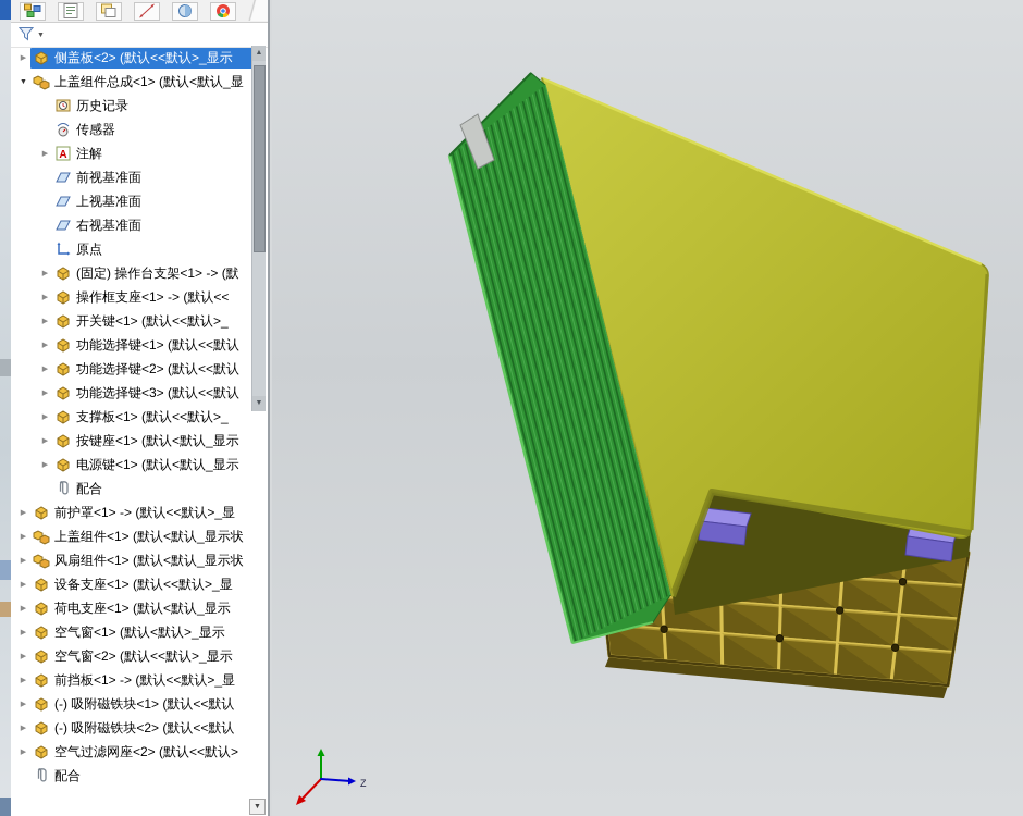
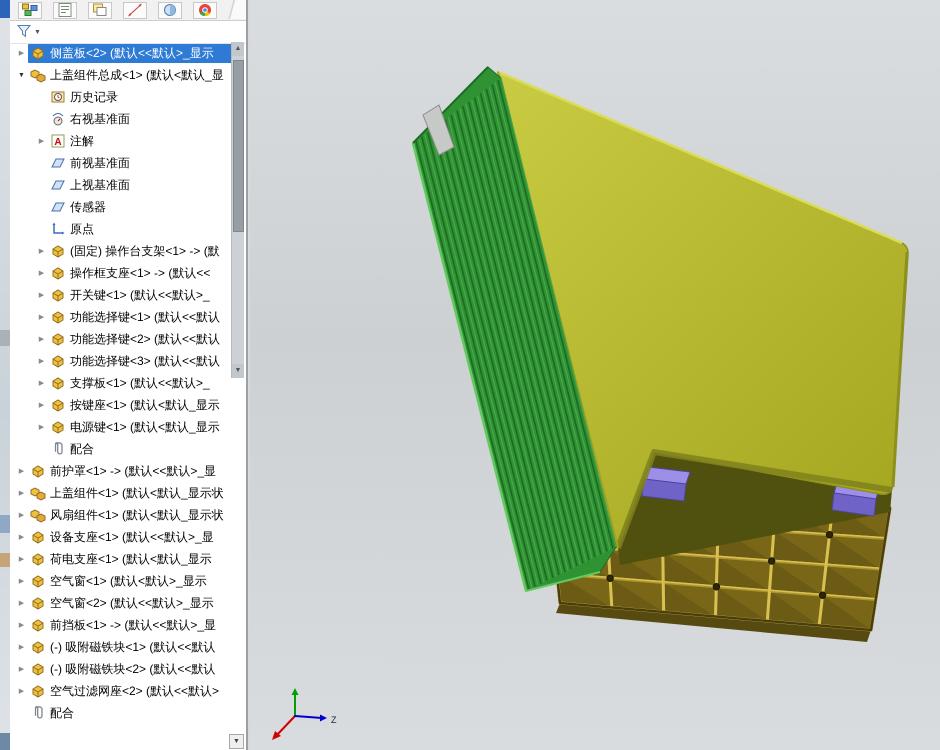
  侧盖板<2> (默认<<默认>_显示
  上盖组件总成<1> (默认<默认_显
  历史记录
- 传感器
+ 右视基准面
  A
  注解
  前视基准面
  上视基准面
- 右视基准面
+ 传感器
  原点
  (固定) 操作台支架<1> -> (默
  操作框支座<1> -> (默认<<
  开关键<1> (默认<<默认>_
  功能选择键<1> (默认<<默认
  功能选择键<2> (默认<<默认
  功能选择键<3> (默认<<默认
  支撑板<1> (默认<<默认>_
  按键座<1> (默认<默认_显示
  电源键<1> (默认<默认_显示
  配合
  前护罩<1> -> (默认<<默认>_显
  上盖组件<1> (默认<默认_显示状
  风扇组件<1> (默认<默认_显示状
  设备支座<1> (默认<<默认>_显
  荷电支座<1> (默认<默认_显示
  空气窗<1> (默认<默认>_显示
  空气窗<2> (默认<<默认>_显示
  前挡板<1> -> (默认<<默认>_显
  (-) 吸附磁铁块<1> (默认<<默认
  (-) 吸附磁铁块<2> (默认<<默认
  空气过滤网座<2> (默认<<默认>
  配合
  Z
